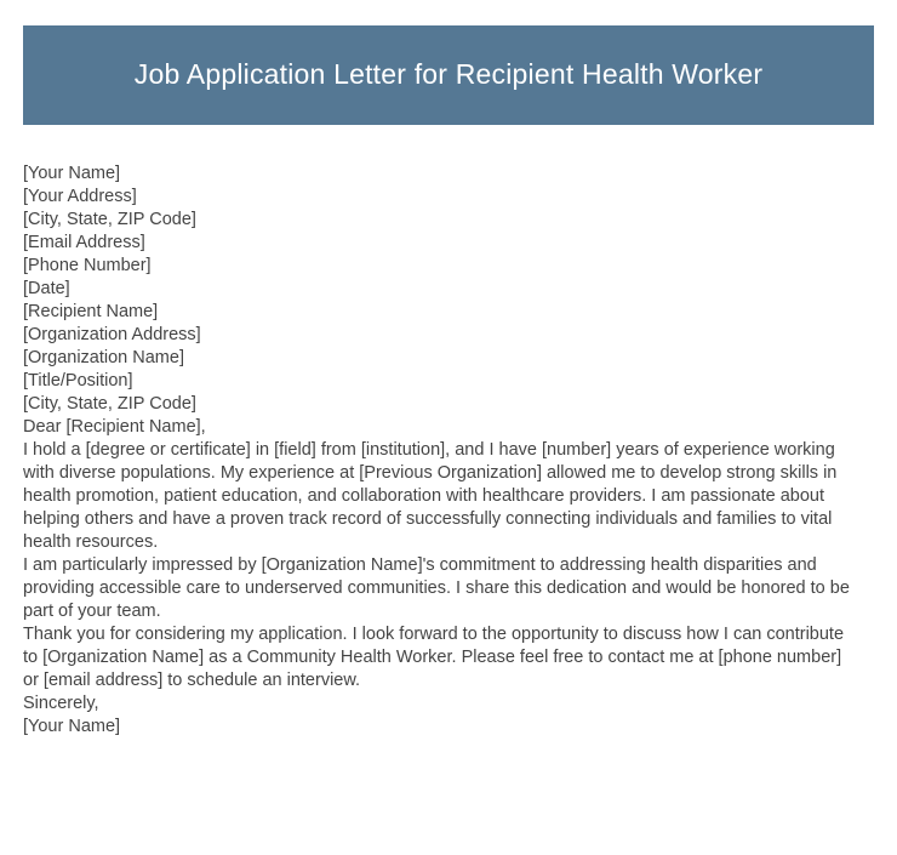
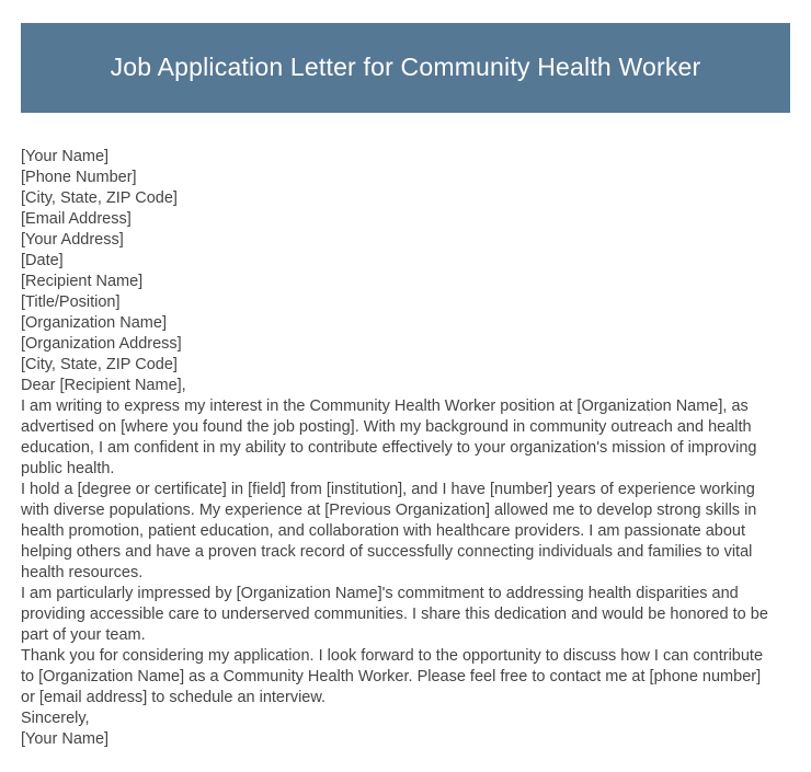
- Job Application Letter for Recipient Health Worker
+ Job Application Letter for Community Health Worker
  [Your Name]
- [Your Address]
+ [Phone Number]
  [City, State, ZIP Code]
  [Email Address]
- [Phone Number]
+ [Your Address]
  [Date]
  [Recipient Name]
- [Organization Address]
+ [Title/Position]
  [Organization Name]
- [Title/Position]
+ [Organization Address]
  [City, State, ZIP Code]
  Dear [Recipient Name],
+ I am writing to express my interest in the Community Health Worker position at [Organization Name], as advertised on [where you found the job posting]. With my background in community outreach and health education, I am confident in my ability to contribute effectively to your organization's mission of improving public health.
  I hold a [degree or certificate] in [field] from [institution], and I have [number] years of experience working with diverse populations. My experience at [Previous Organization] allowed me to develop strong skills in health promotion, patient education, and collaboration with healthcare providers. I am passionate about helping others and have a proven track record of successfully connecting individuals and families to vital health resources.
  I am particularly impressed by [Organization Name]'s commitment to addressing health disparities and providing accessible care to underserved communities. I share this dedication and would be honored to be part of your team.
  Thank you for considering my application. I look forward to the opportunity to discuss how I can contribute to [Organization Name] as a Community Health Worker. Please feel free to contact me at [phone number] or [email address] to schedule an interview.
  Sincerely,
  [Your Name]
